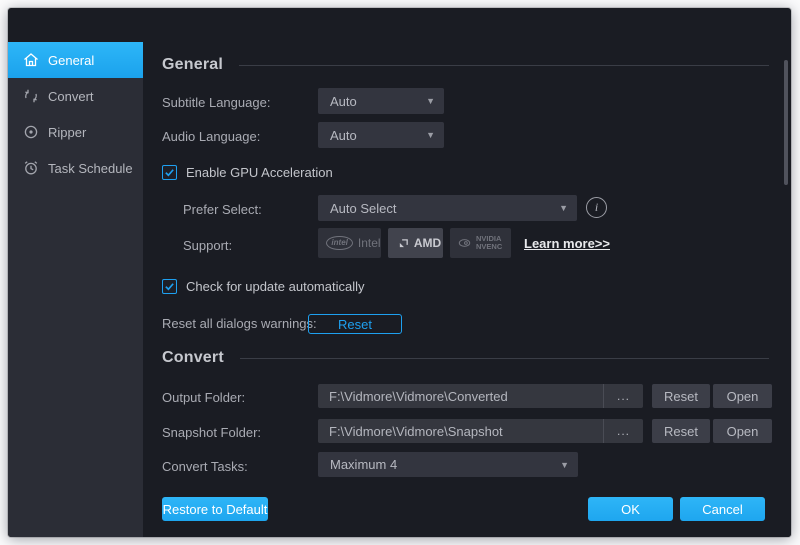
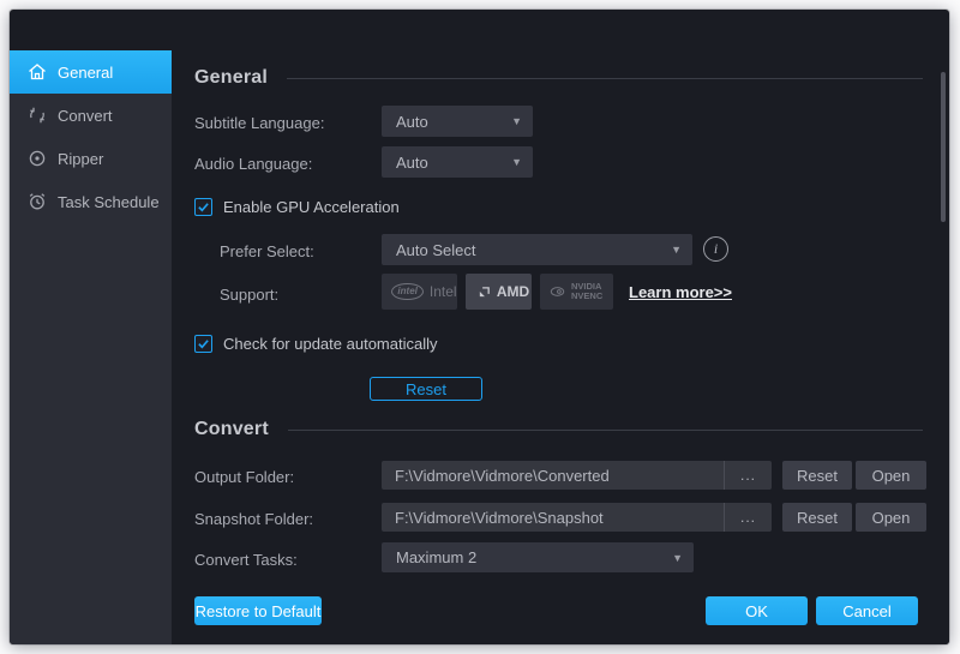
  General
  Convert
  Ripper
  Task Schedule
  General
  Subtitle Language:
  Auto
  ▼
  Audio Language:
  Auto
  ▼
  Enable GPU Acceleration
  Prefer Select:
  Auto Select
  ▼
  i
  Support:
  intel
  Intel
  AMD
  NVIDIA NVENC
  Learn more>>
  Check for update automatically
- Reset all dialogs warnings:
  Reset
  Convert
  Output Folder:
  F:\Vidmore\Vidmore\Converted
  ...
  Reset
  Open
  Snapshot Folder:
  F:\Vidmore\Vidmore\Snapshot
  ...
  Reset
  Open
  Convert Tasks:
- Maximum 4
+ Maximum 2
  ▼
  Restore to Default
  OK
  Cancel
